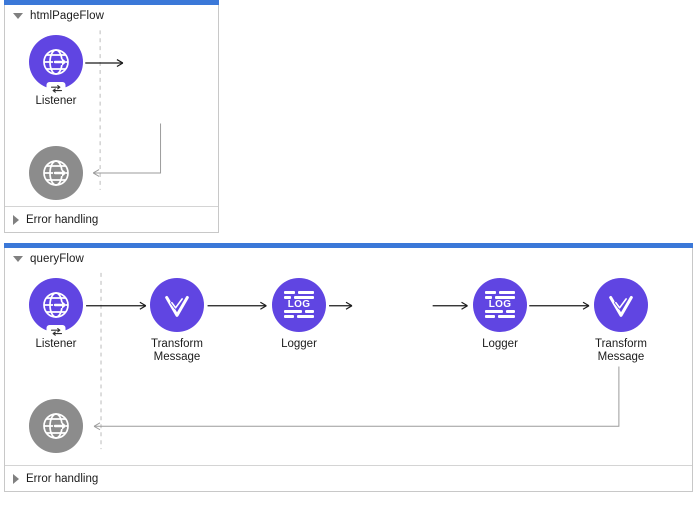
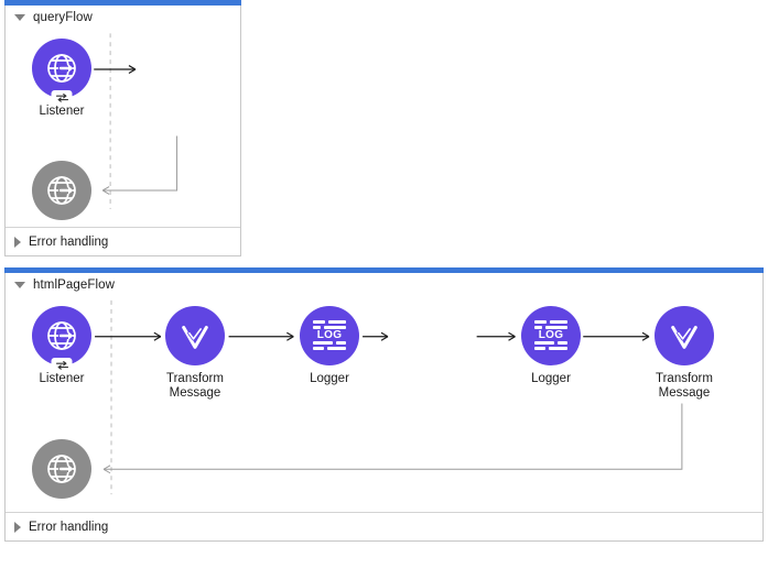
- htmlPageFlow
+ queryFlow
  Listener
  Error handling
- queryFlow
+ htmlPageFlow
  Listener
  Transform
  Message
  LOG
  Logger
  LOG
  Logger
  Transform
  Message
  Error handling
